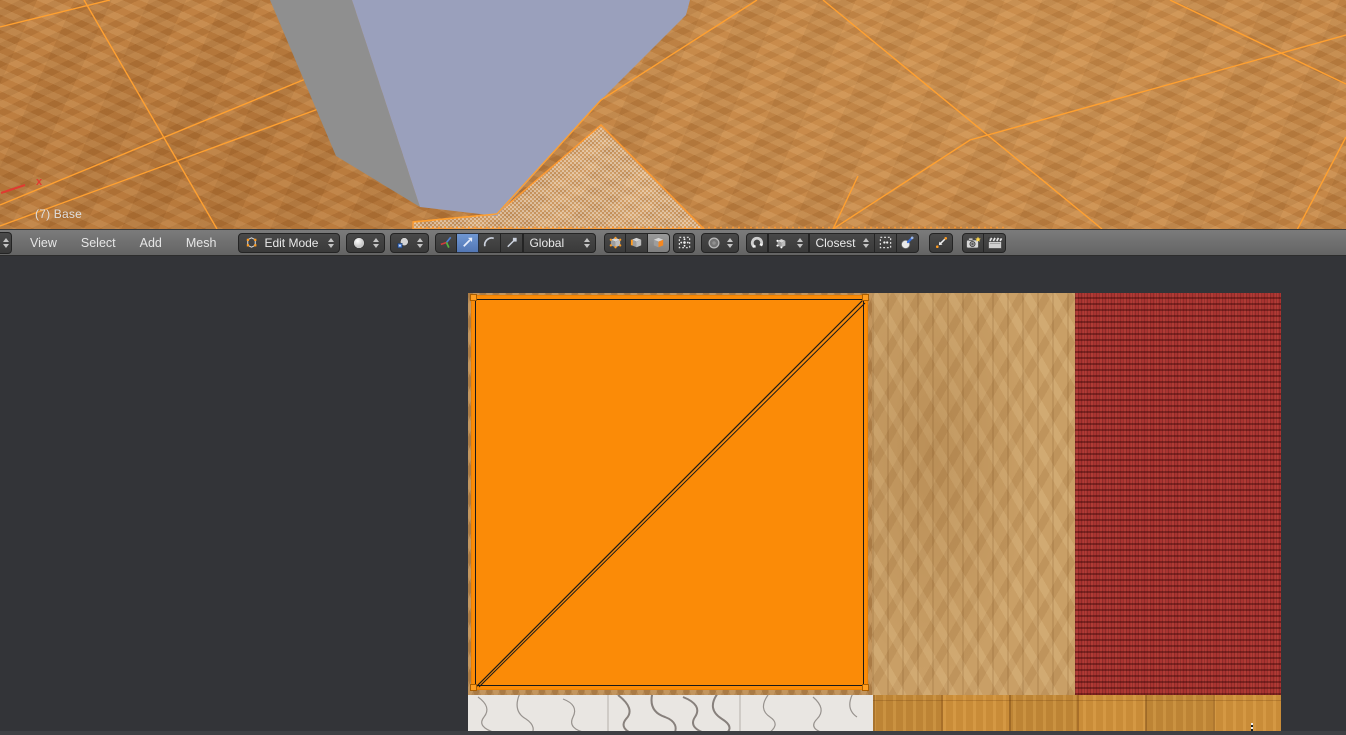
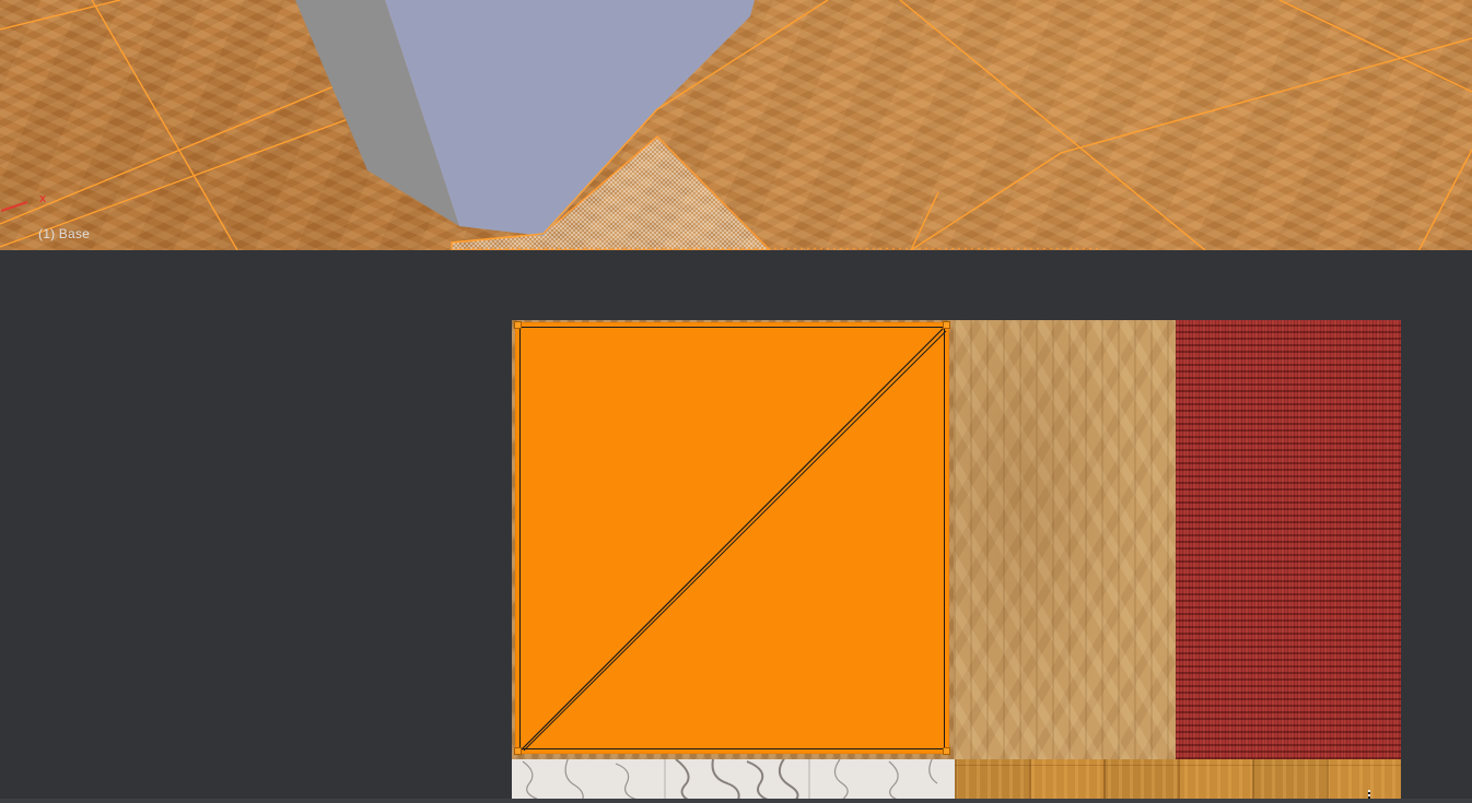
  x
- (7) Base
+ (1) Base
- View
- Select
- Add
- Mesh
- Edit Mode
- Global
- Closest
